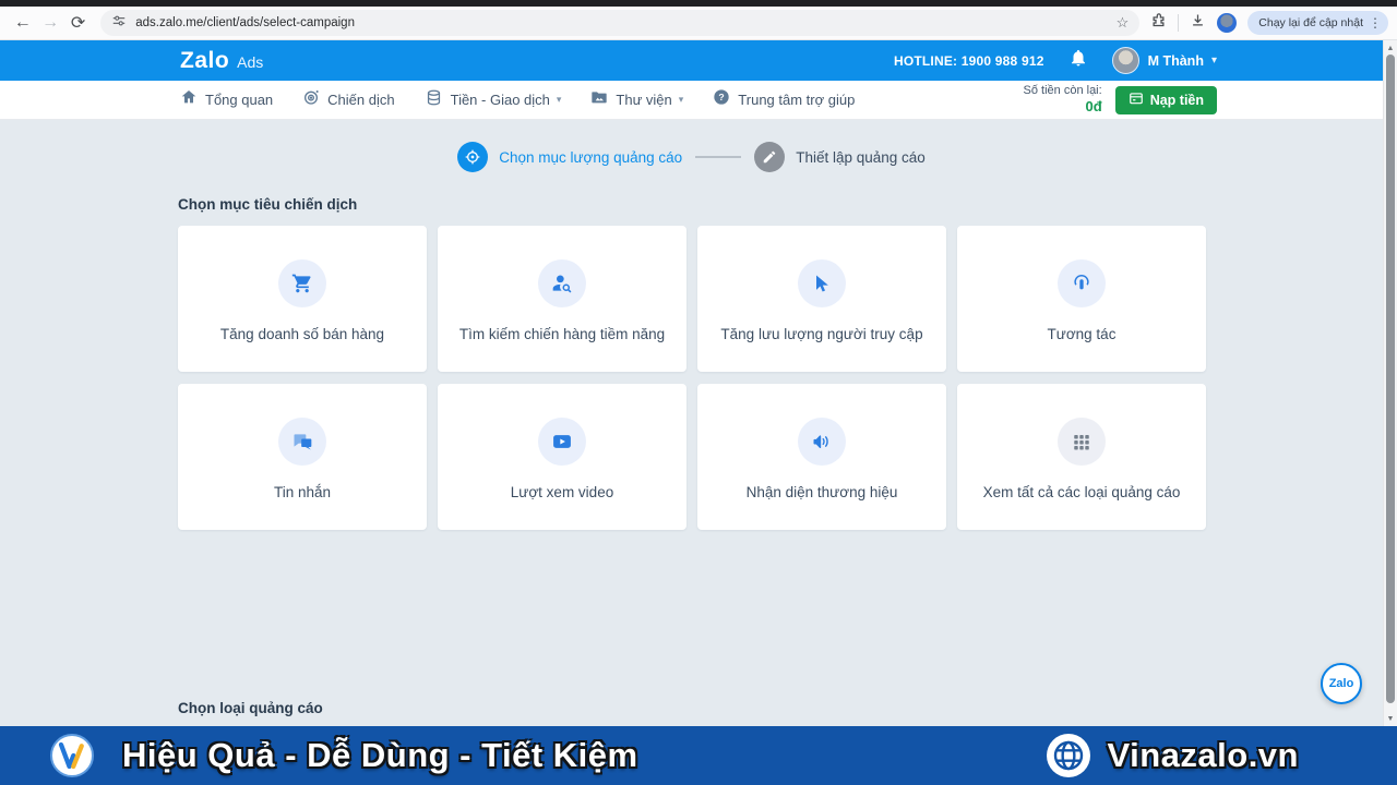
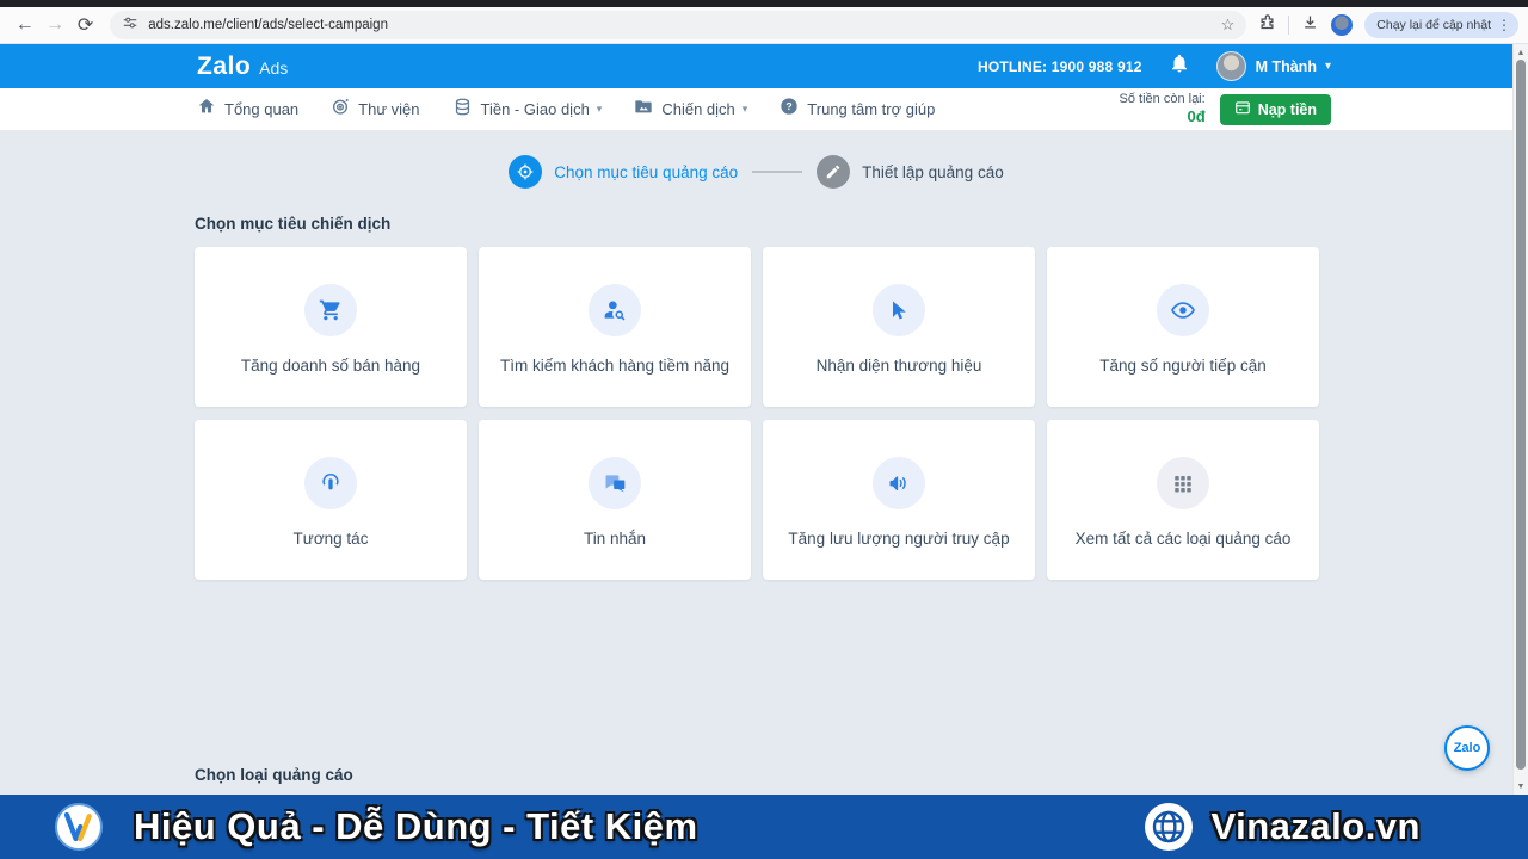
  ←
  →
  ⟳
  ads.zalo.me/client/ads/select-campaign
  ☆
  Chạy lại để cập nhật
  ⋮
  Zalo
  Ads
  HOTLINE: 1900 988 912
  M Thành
  ▾
  Tổng quan
- Chiến dịch
+ Thư viện
  Tiền - Giao dịch
  ▾
- Thư viện
+ Chiến dịch
  ▾
  ?
  Trung tâm trợ giúp
  Số tiền còn lại:
  0đ
  Nạp tiền
- Chọn mục lượng quảng cáo
+ Chọn mục tiêu quảng cáo
  Thiết lập quảng cáo
  Chọn mục tiêu chiến dịch
  Tăng doanh số bán hàng
- Tìm kiếm chiến hàng tiềm năng
+ Tìm kiếm khách hàng tiềm năng
- Tăng lưu lượng người truy cập
+ Nhận diện thương hiệu
+ Tăng số người tiếp cận
  Tương tác
  Tin nhắn
- Lượt xem video
- Nhận diện thương hiệu
+ Tăng lưu lượng người truy cập
  Xem tất cả các loại quảng cáo
  Chọn loại quảng cáo
  Zalo
  Hiệu Quả - Dễ Dùng - Tiết Kiệm
  Vinazalo.vn
